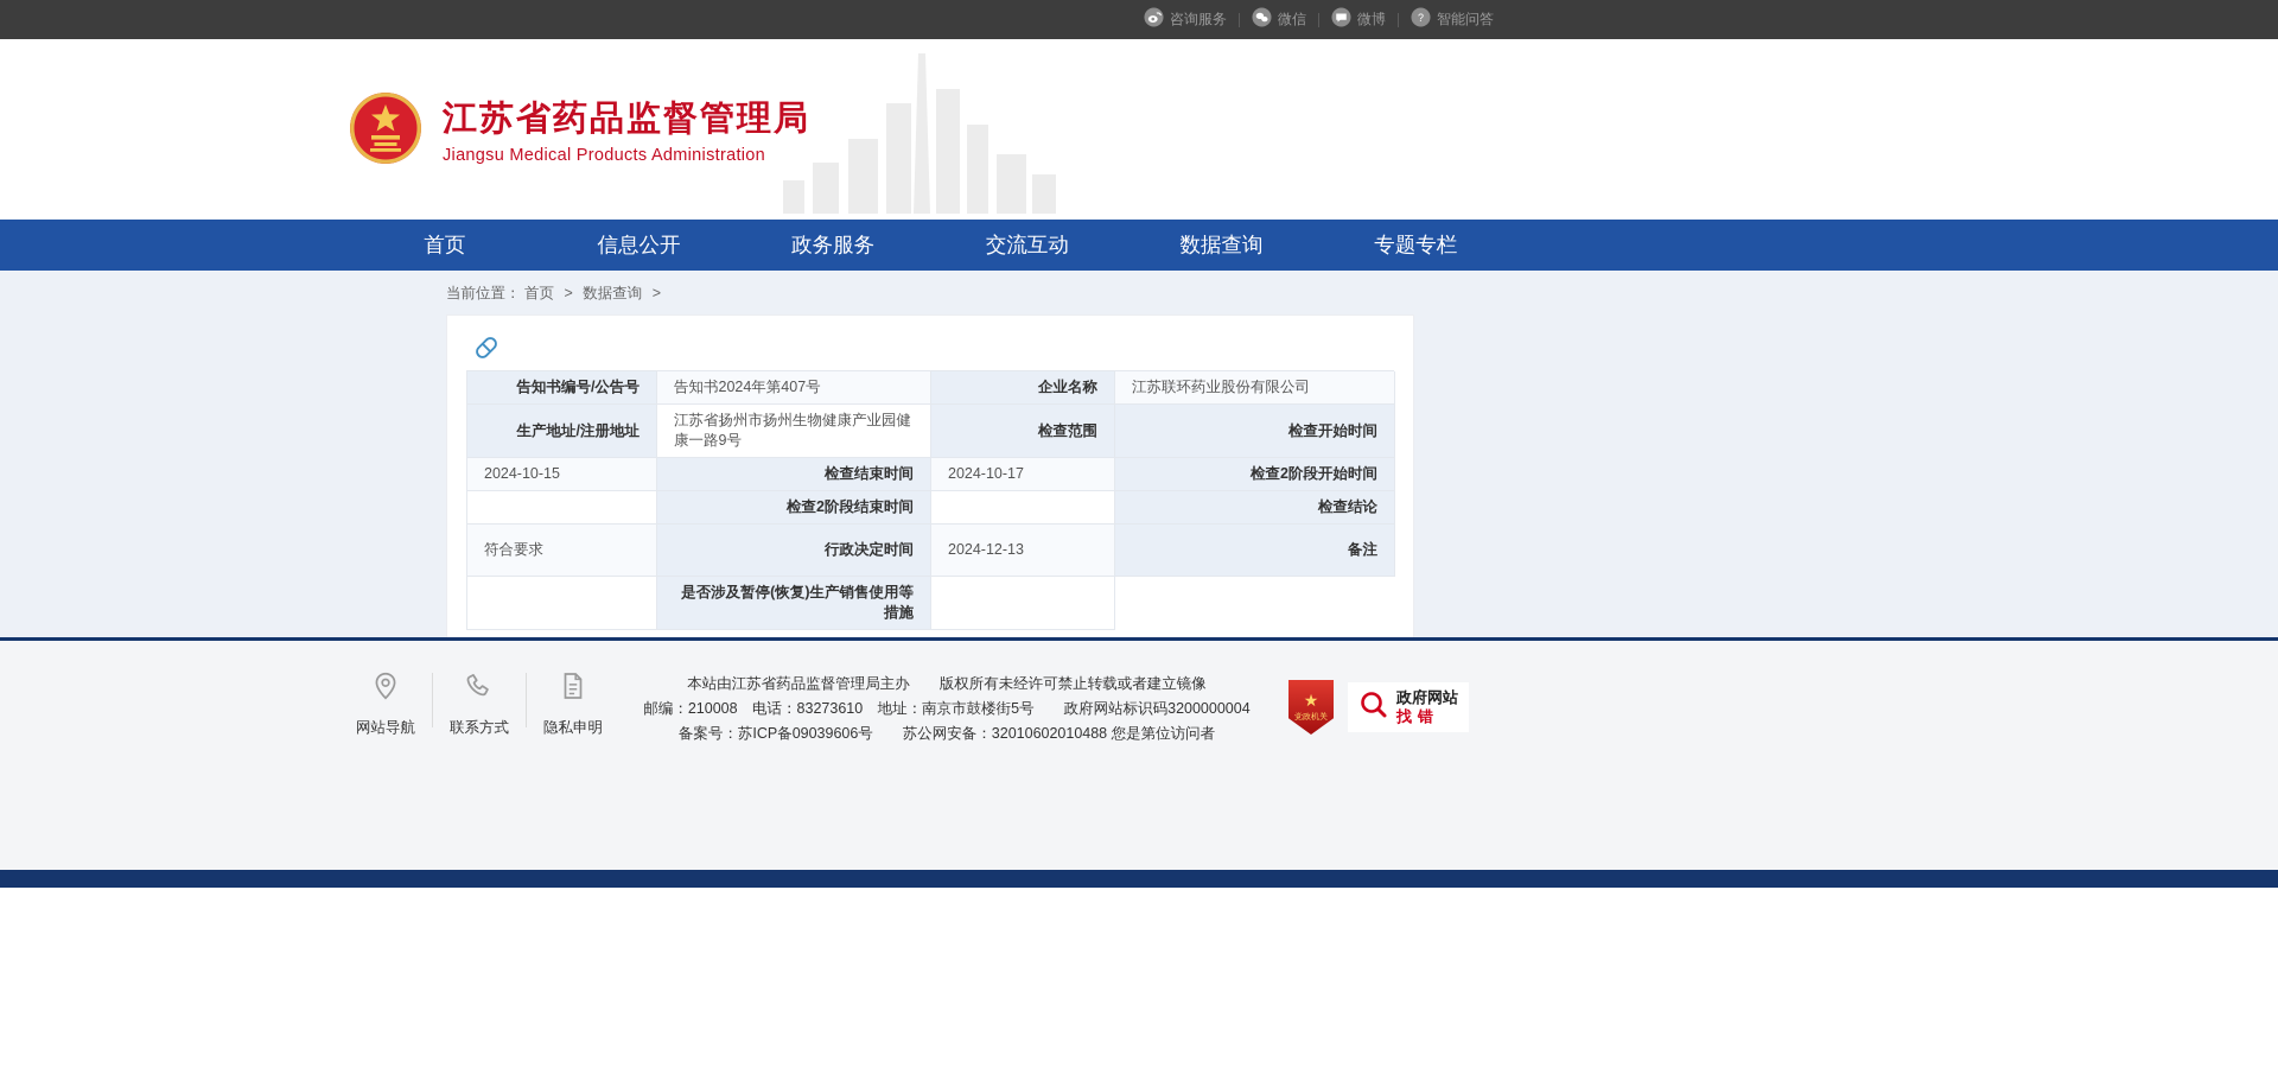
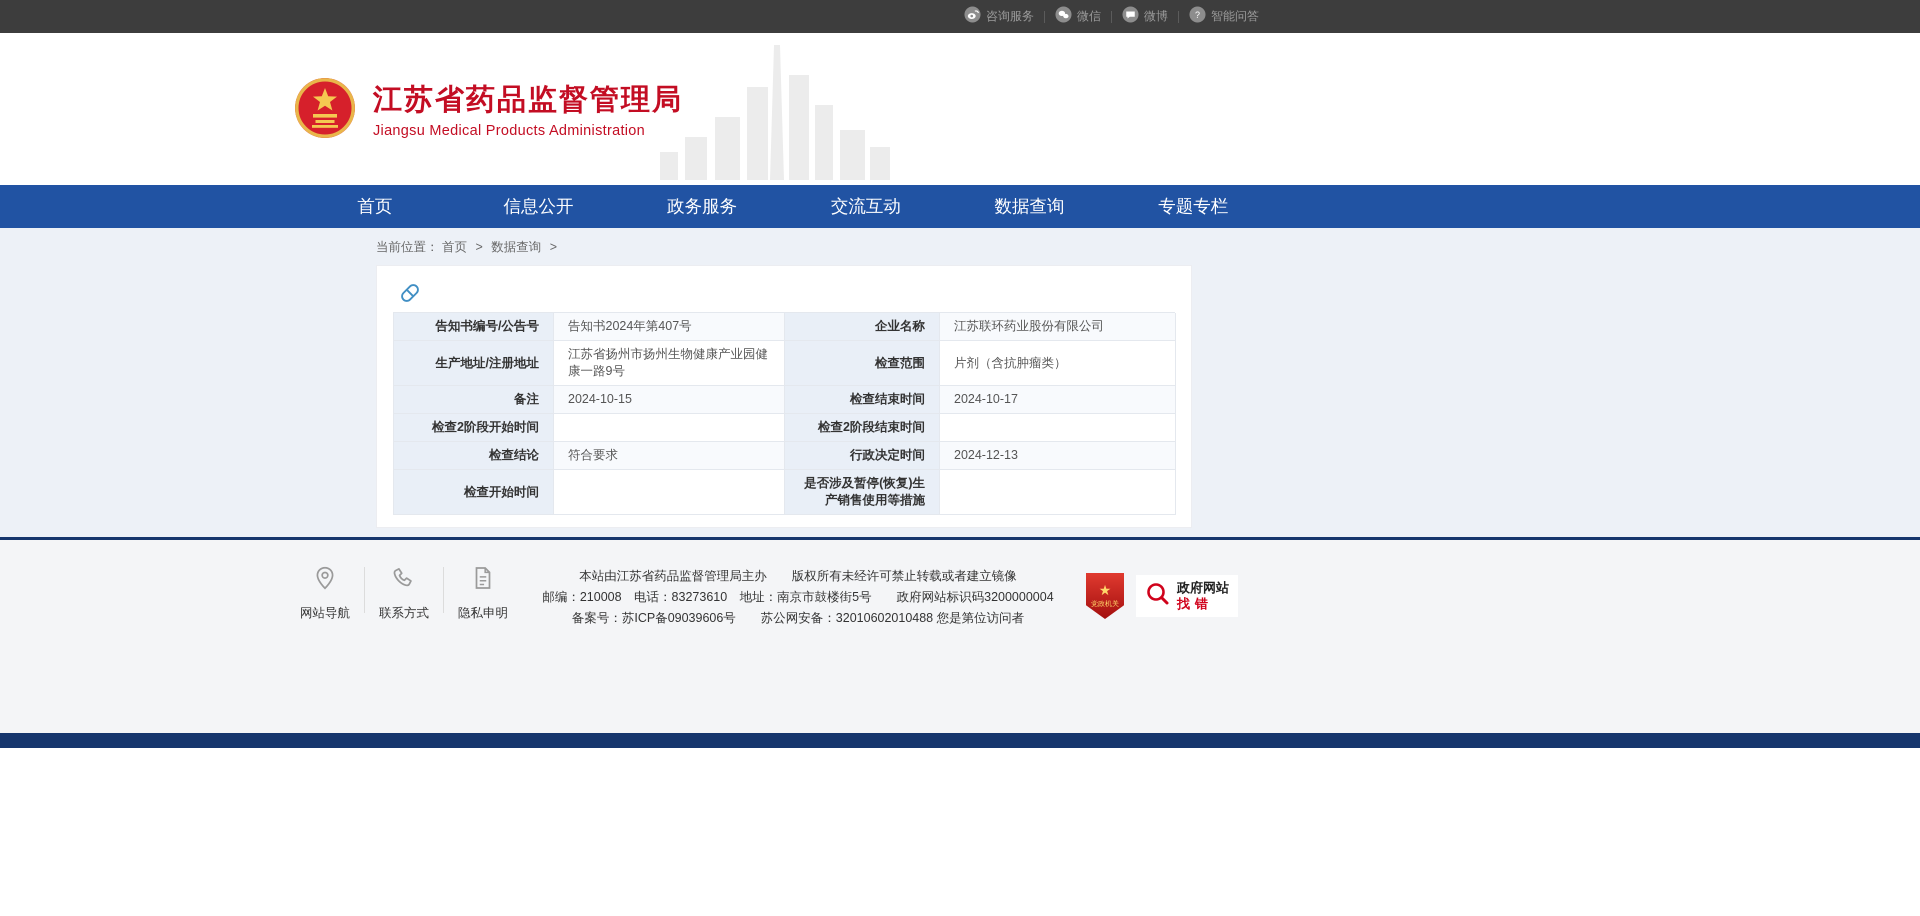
  咨询服务
  微信
  微博
  ?
  智能问答
  江苏省药品监督管理局
  Jiangsu Medical Products Administration
  首页
  信息公开
  政务服务
  交流互动
  数据查询
  专题专栏
  当前位置： 首页 > 数据查询 >
  告知书编号/公告号
  告知书2024年第407号
  企业名称
  江苏联环药业股份有限公司
  生产地址/注册地址
  江苏省扬州市扬州生物健康产业园健康一路9号
  检查范围
+ 片剂（含抗肿瘤类）
- 检查开始时间
+ 备注
  2024-10-15
  检查结束时间
  2024-10-17
  检查2阶段开始时间
  检查2阶段结束时间
  检查结论
  符合要求
  行政决定时间
  2024-12-13
- 备注
+ 检查开始时间
  是否涉及暂停(恢复)生产销售使用等措施
  网站导航
  联系方式
  隐私申明
  本站由江苏省药品监督管理局主办 版权所有未经许可禁止转载或者建立镜像
  邮编：210008 电话：83273610 地址：南京市鼓楼街5号 政府网站标识码3200000004
  备案号：苏ICP备09039606号 苏公网安备：32010602010488 您是第位访问者
  ★
  政府网站
  找错
